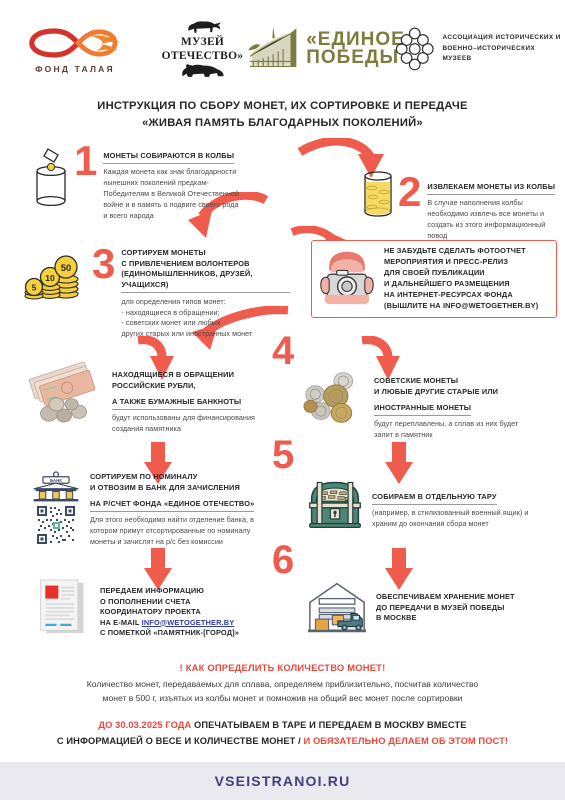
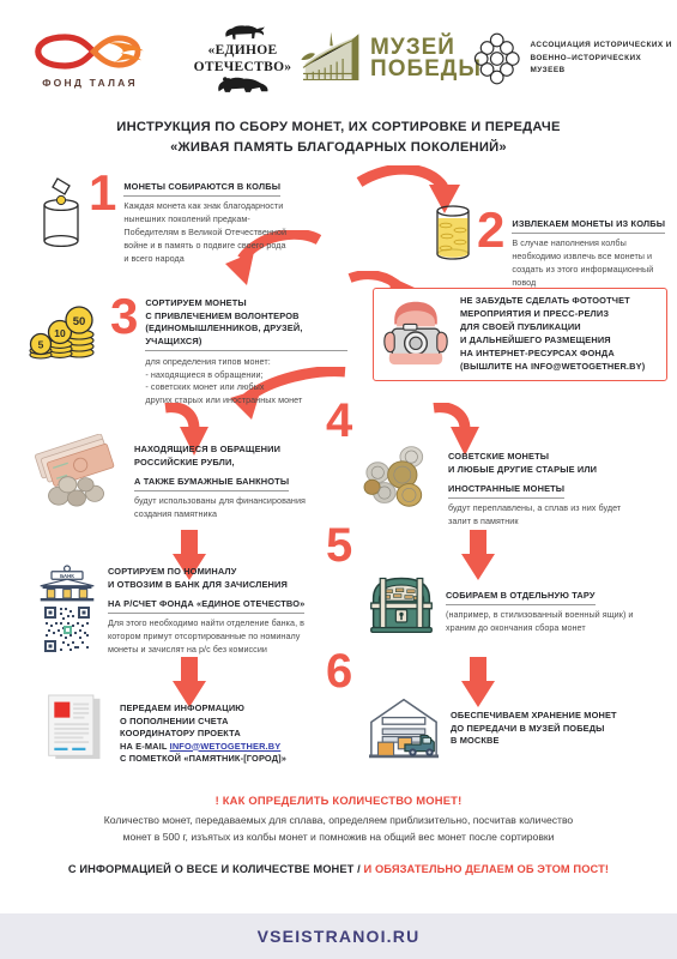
  ФОНД ТАЛАЯ
- МУЗЕЙ
+ «ЕДИНОЕ
  ОТЕЧЕСТВО»
- «ЕДИНОЕ
+ МУЗЕЙ
  ПОБЕДЫ
  ИНСТРУКЦИЯ ПО СБОРУ МОНЕТ, ИХ СОРТИРОВКЕ И ПЕРЕДАЧЕ
  «ЖИВАЯ ПАМЯТЬ БЛАГОДАРНЫХ ПОКОЛЕНИЙ»
  1
  МОНЕТЫ СОБИРАЮТСЯ В КОЛБЫ
  Каждая монета как знак благодарности нынешних поколений предкам-Победителям в Великой Отечественной войне и в память о подвиге своего рода и всего народа
  2
  ИЗВЛЕКАЕМ МОНЕТЫ ИЗ КОЛБЫ
  В случае наполнения колбы необходимо извлечь все монеты и создать из этого информационный повод
  5
  10
  50
  3
  СОРТИРУЕМ МОНЕТЫ
  С ПРИВЛЕЧЕНИЕМ ВОЛОНТЕРОВ
  (ЕДИНОМЫШЛЕННИКОВ, ДРУЗЕЙ, УЧАЩИХСЯ)
  для определения типов монет:
  - находящиеся в обращении;
  - советских монет или любых
  других старых или иностранных монет
  НЕ ЗАБУДЬТЕ СДЕЛАТЬ ФОТООТЧЕТ
  МЕРОПРИЯТИЯ И ПРЕСС-РЕЛИЗ
  ДЛЯ СВОЕЙ ПУБЛИКАЦИИ
  И ДАЛЬНЕЙШЕГО РАЗМЕЩЕНИЯ
  НА ИНТЕРНЕТ-РЕСУРСАХ ФОНДА
  (ВЫШЛИТЕ НА INFO@WETOGETHER.BY)
  4
  НАХОДЯЩИЕСЯ В ОБРАЩЕНИИ
  РОССИЙСКИЕ РУБЛИ,
  А ТАКЖЕ БУМАЖНЫЕ БАНКНОТЫ
  будут использованы для финансирования создания памятника
  СОВЕТСКИЕ МОНЕТЫ
  И ЛЮБЫЕ ДРУГИЕ СТАРЫЕ ИЛИ
  ИНОСТРАННЫЕ МОНЕТЫ
  будут переплавлены, а сплав из них будет залит в памятник
  5
  СОРТИРУЕМ ПО НОМИНАЛУ
  И ОТВОЗИМ В БАНК ДЛЯ ЗАЧИСЛЕНИЯ
  НА Р/СЧЕТ ФОНДА «ЕДИНОЕ ОТЕЧЕСТВО»
  Для этого необходимо найти отделение банка, в котором примут отсортированные по номиналу монеты и зачислят на р/с без комиссии
  СОБИРАЕМ В ОТДЕЛЬНУЮ ТАРУ
  (например, в стилизованный военный ящик) и храним до окончания сбора монет
  6
  ПЕРЕДАЕМ ИНФОРМАЦИЮ
  О ПОПОЛНЕНИИ СЧЕТА
  КООРДИНАТОРУ ПРОЕКТА
  НА E-MAIL INFO@WETOGETHER.BY
  С ПОМЕТКОЙ «ПАМЯТНИК-[ГОРОД]»
  ОБЕСПЕЧИВАЕМ ХРАНЕНИЕ МОНЕТ
  ДО ПЕРЕДАЧИ В МУЗЕЙ ПОБЕДЫ
  В МОСКВЕ
  ! КАК ОПРЕДЕЛИТЬ КОЛИЧЕСТВО МОНЕТ!
  Количество монет, передаваемых для сплава, определяем приблизительно, посчитав количество
  монет в 500 г, изъятых из колбы монет и помножив на общий вес монет после сортировки
- ДО 30.03.2025 ГОДА ОПЕЧАТЫВАЕМ В ТАРЕ И ПЕРЕДАЕМ В МОСКВУ ВМЕСТЕ
  С ИНФОРМАЦИЕЙ О ВЕСЕ И КОЛИЧЕСТВЕ МОНЕТ / И ОБЯЗАТЕЛЬНО ДЕЛАЕМ ОБ ЭТОМ ПОСТ!
  VSEISTRANOI.RU
